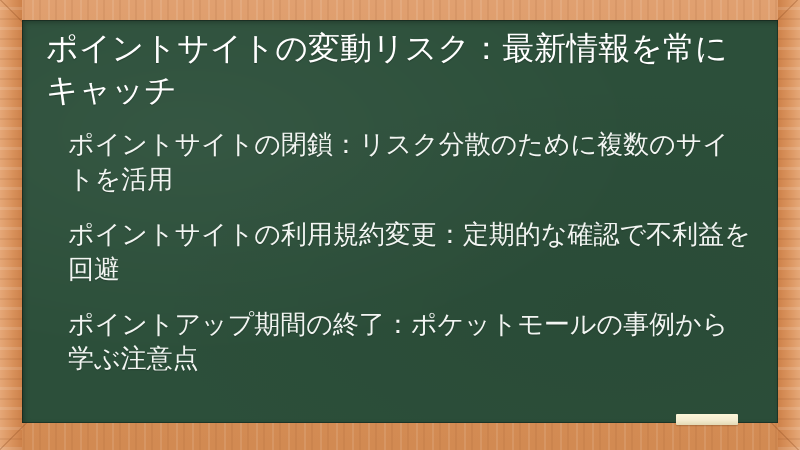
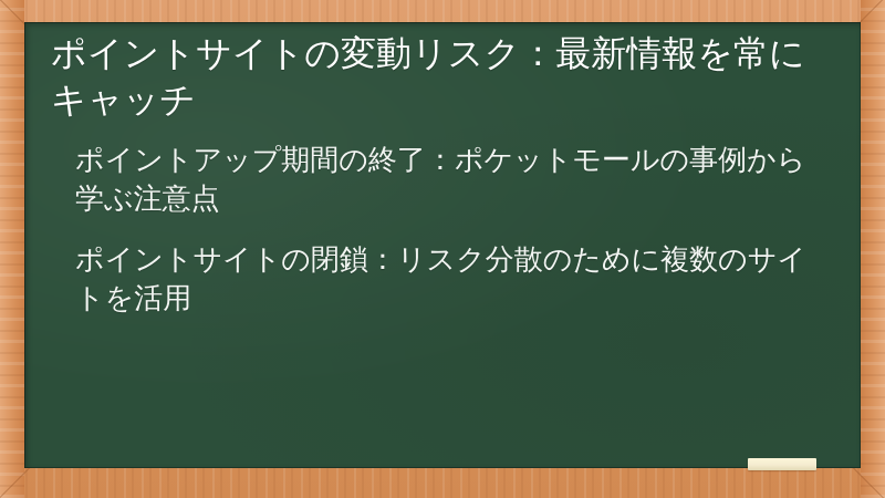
  ポイントサイトの変動リスク：最新情報を常にキャッチ
- ポイントサイトの閉鎖：リスク分散のために複数のサイトを活用
+ ポイントアップ期間の終了：ポケットモールの事例から学ぶ注意点
- ポイントサイトの利用規約変更：定期的な確認で不利益を回避
- ポイントアップ期間の終了：ポケットモールの事例から学ぶ注意点
+ ポイントサイトの閉鎖：リスク分散のために複数のサイトを活用
